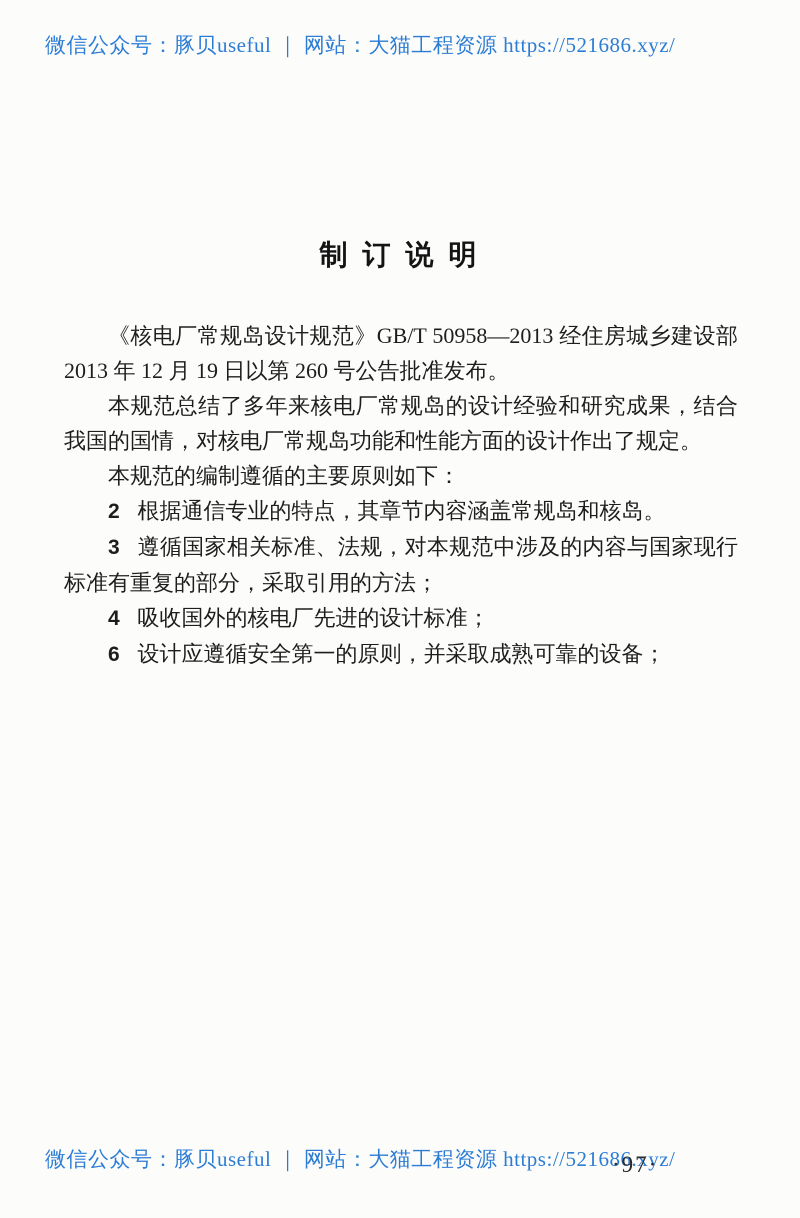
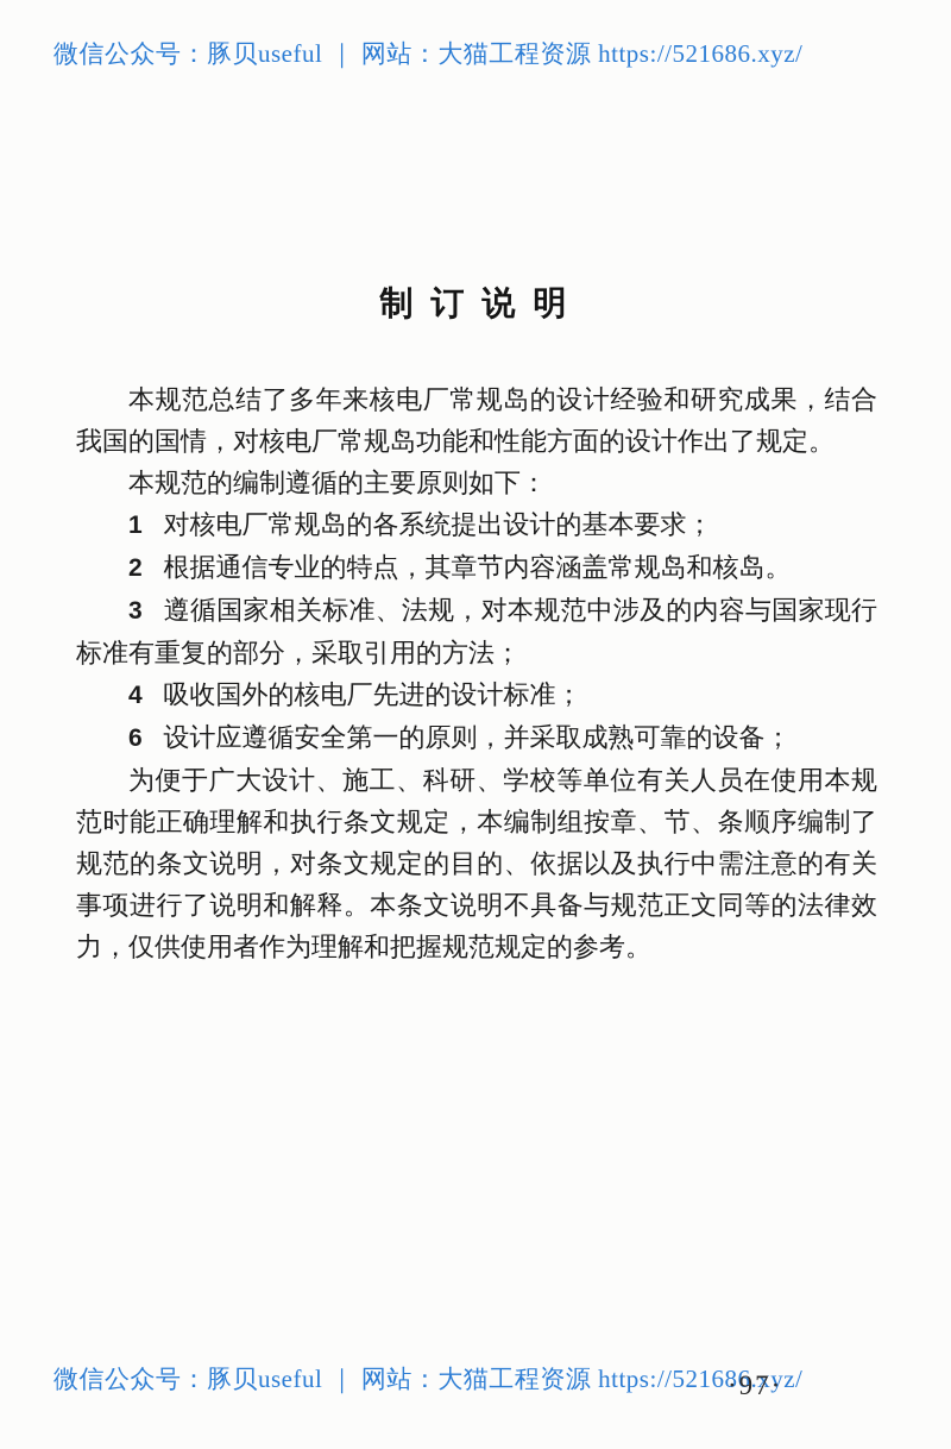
  微信公众号：豚贝useful ｜ 网站：大猫工程资源 https://521686.xyz/
  制 订 说 明
- 《核电厂常规岛设计规范》GB/T 50958—2013 经住房城乡建设部 2013 年 12 月 19 日以第 260 号公告批准发布。
  本规范总结了多年来核电厂常规岛的设计经验和研究成果，结合我国的国情，对核电厂常规岛功能和性能方面的设计作出了规定。
  本规范的编制遵循的主要原则如下：
+ 1 对核电厂常规岛的各系统提出设计的基本要求；
  2 根据通信专业的特点，其章节内容涵盖常规岛和核岛。
  3 遵循国家相关标准、法规，对本规范中涉及的内容与国家现行标准有重复的部分，采取引用的方法；
  4 吸收国外的核电厂先进的设计标准；
  6 设计应遵循安全第一的原则，并采取成熟可靠的设备；
+ 为便于广大设计、施工、科研、学校等单位有关人员在使用本规范时能正确理解和执行条文规定，本编制组按章、节、条顺序编制了规范的条文说明，对条文规定的目的、依据以及执行中需注意的有关事项进行了说明和解释。本条文说明不具备与规范正文同等的法律效力，仅供使用者作为理解和把握规范规定的参考。
  微信公众号：豚贝useful ｜ 网站：大猫工程资源 https://521686.xyz/
  ·97·
